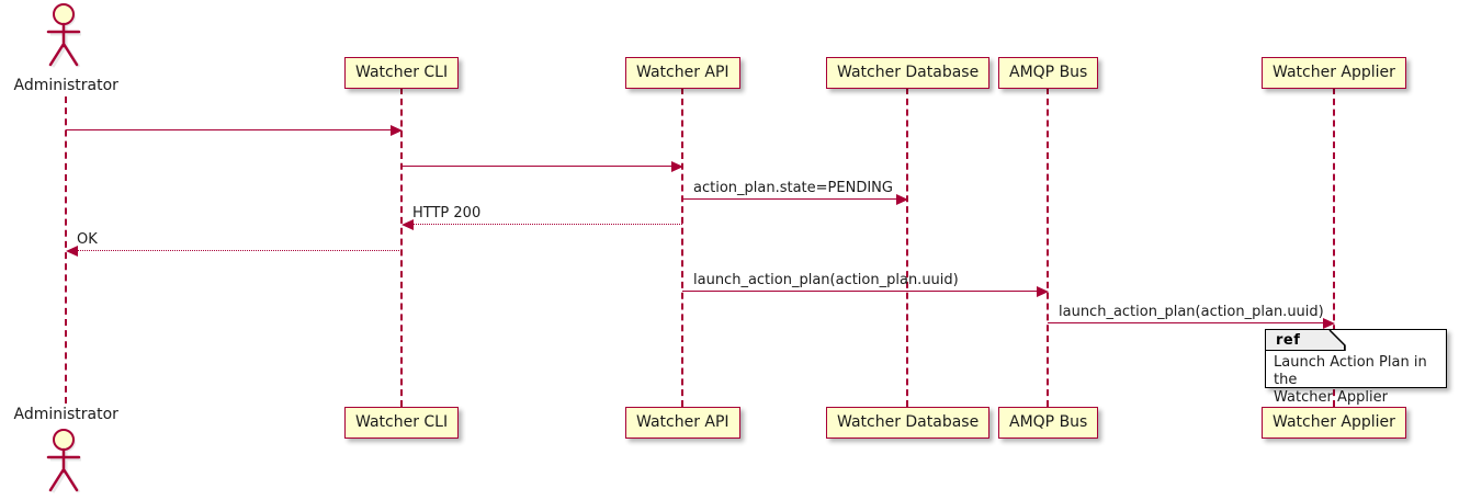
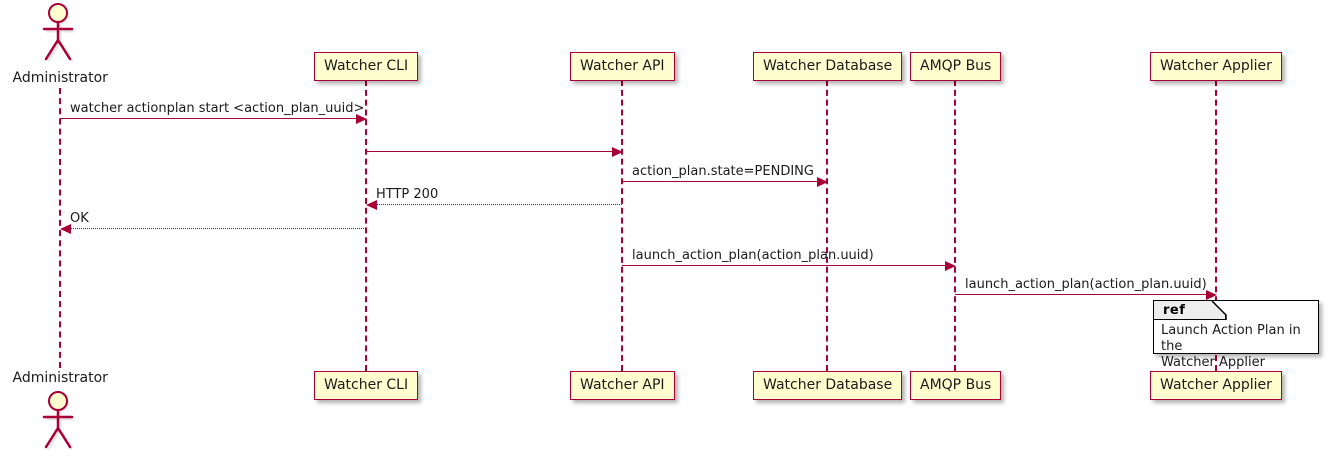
  Administrator
  Administrator
  Watcher CLI
  Watcher CLI
  Watcher API
  Watcher API
  Watcher Database
  Watcher Database
  AMQP Bus
  AMQP Bus
  Watcher Applier
  Watcher Applier
+ watcher actionplan start <action_plan_uuid>
  action_plan.state=PENDING
  HTTP 200
  OK
  launch_action_plan(action_plan.uuid)
  launch_action_plan(action_plan.uuid)
  ref
  Launch Action Plan in the
  Watcher Applier
